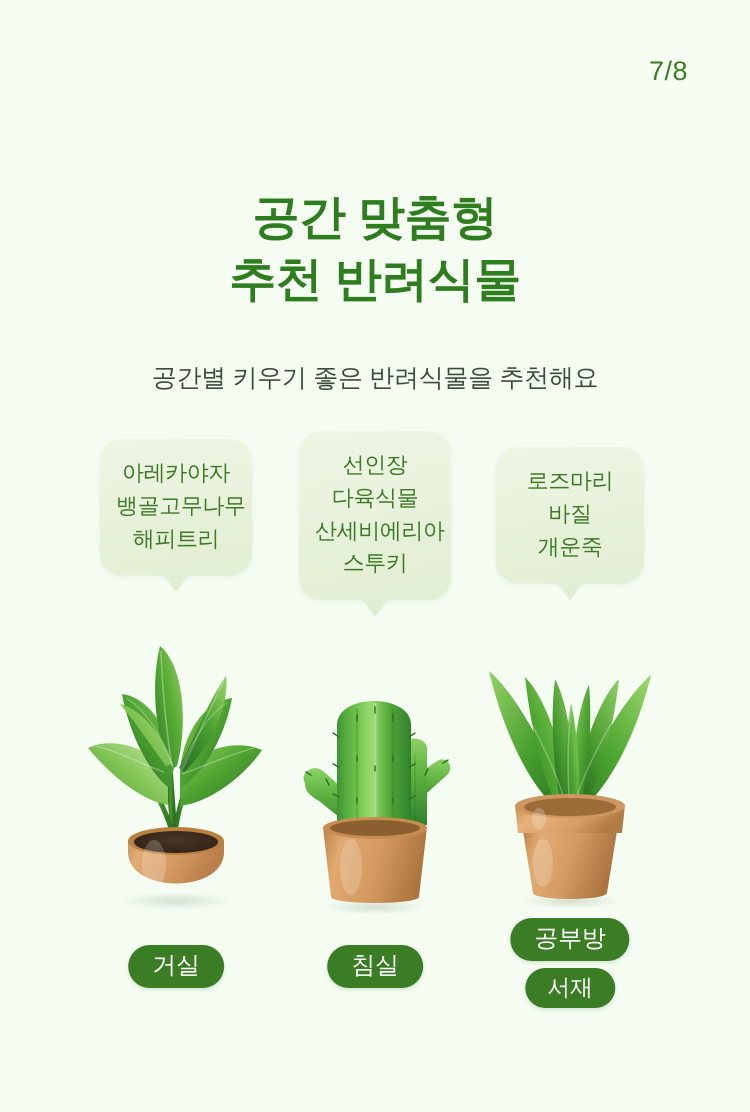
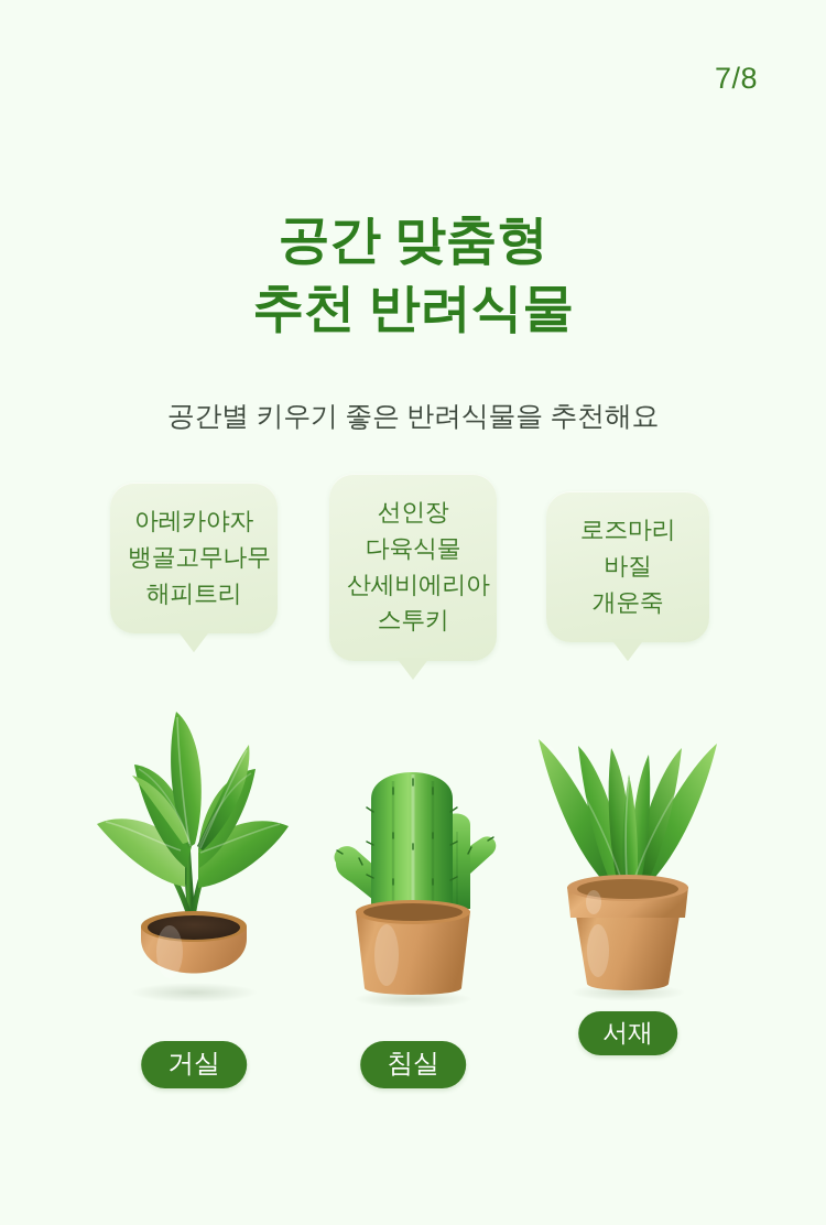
  7/8
  공간 맞춤형
  추천 반려식물
  공간별 키우기 좋은 반려식물을 추천해요
  아레카야자
  뱅골고무나무
  해피트리
  거실
  선인장
  다육식물
  산세비에리아
  스투키
  침실
  로즈마리
  바질
  개운죽
- 공부방
  서재
